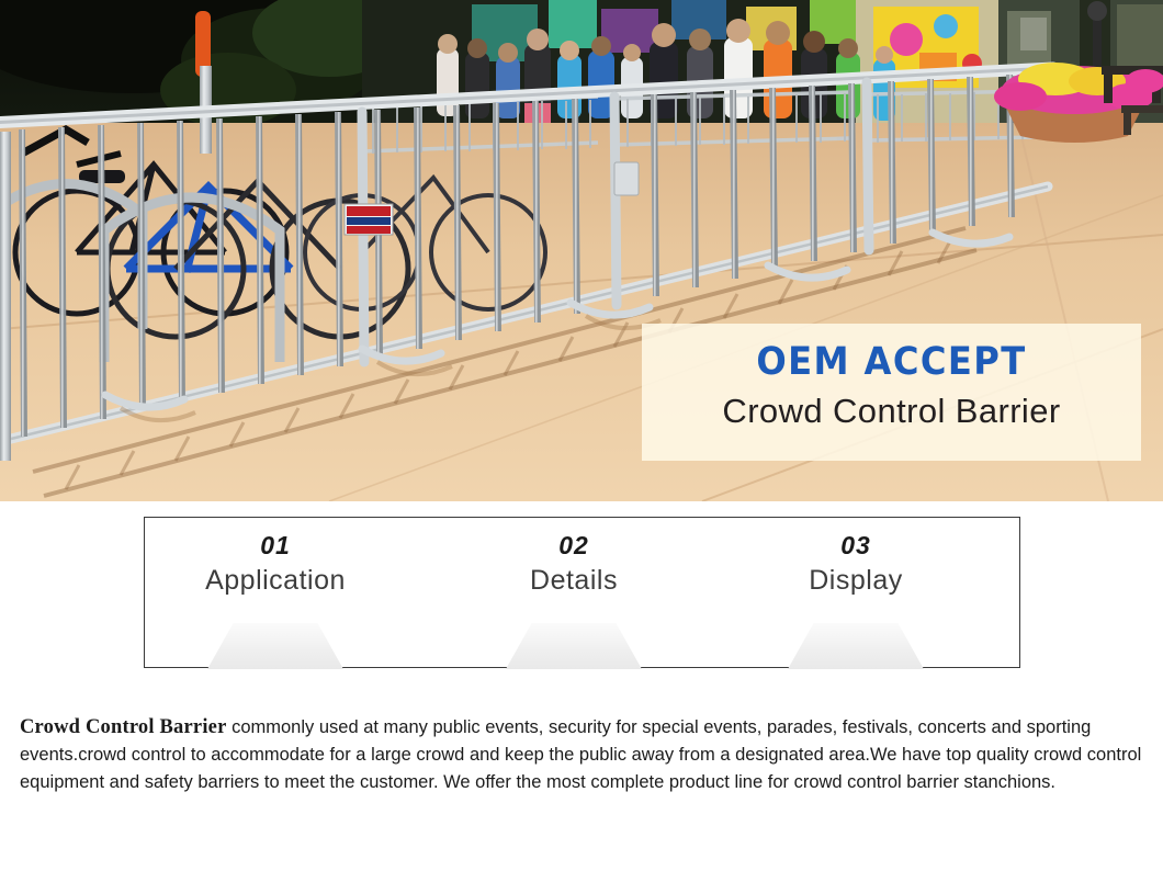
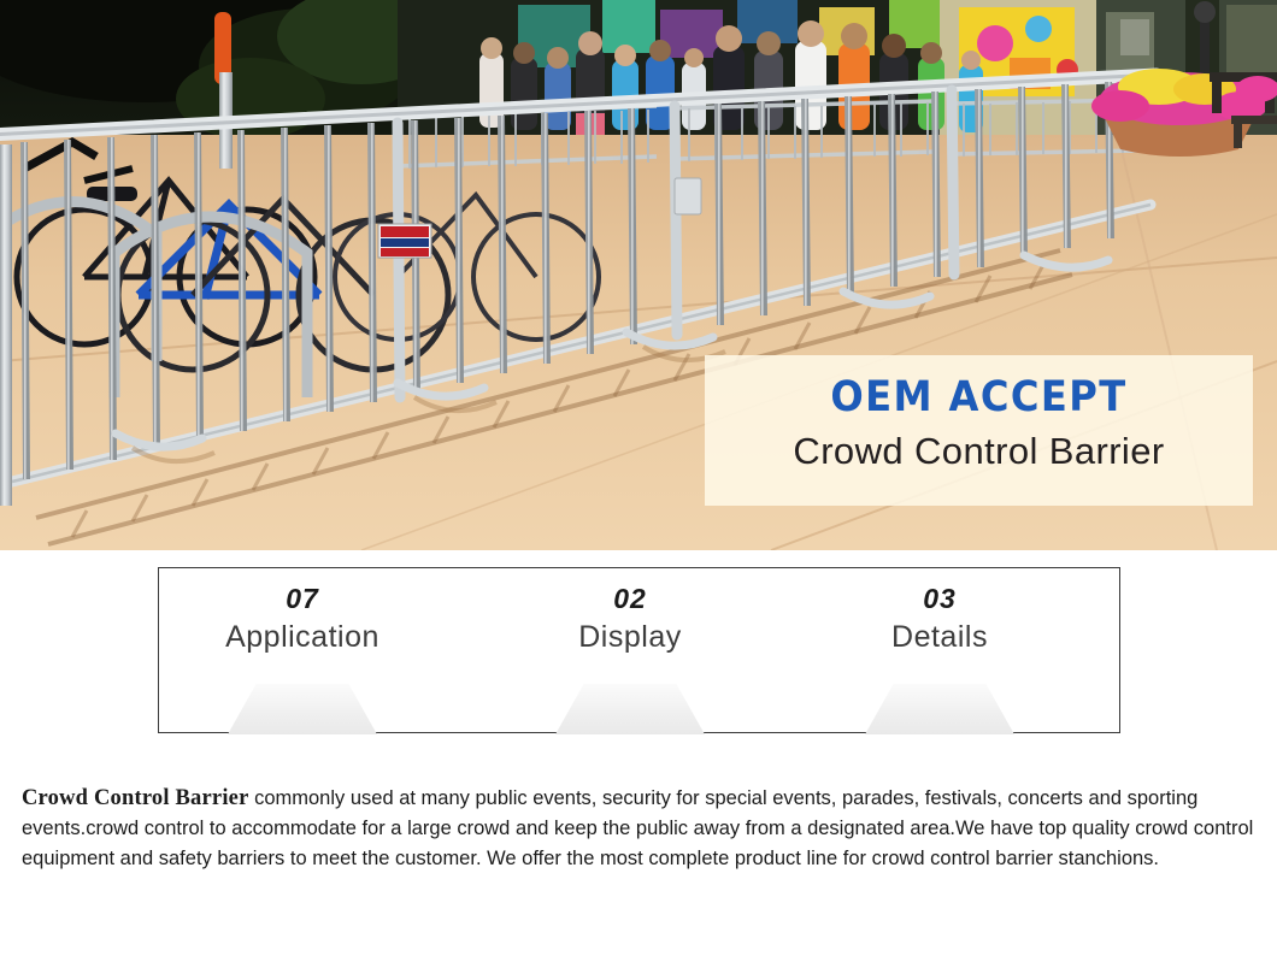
  OEM ACCEPT
  Crowd Control Barrier
- 01
+ 07
  Application
  02
- Details
+ Display
  03
- Display
+ Details
  Crowd Control Barrier commonly used at many public events, security for special events, parades, festivals, concerts and sporting events.crowd control to accommodate for a large crowd and keep the public away from a designated area.We have top quality crowd control equipment and safety barriers to meet the customer. We offer the most complete product line for crowd control barrier stanchions.
